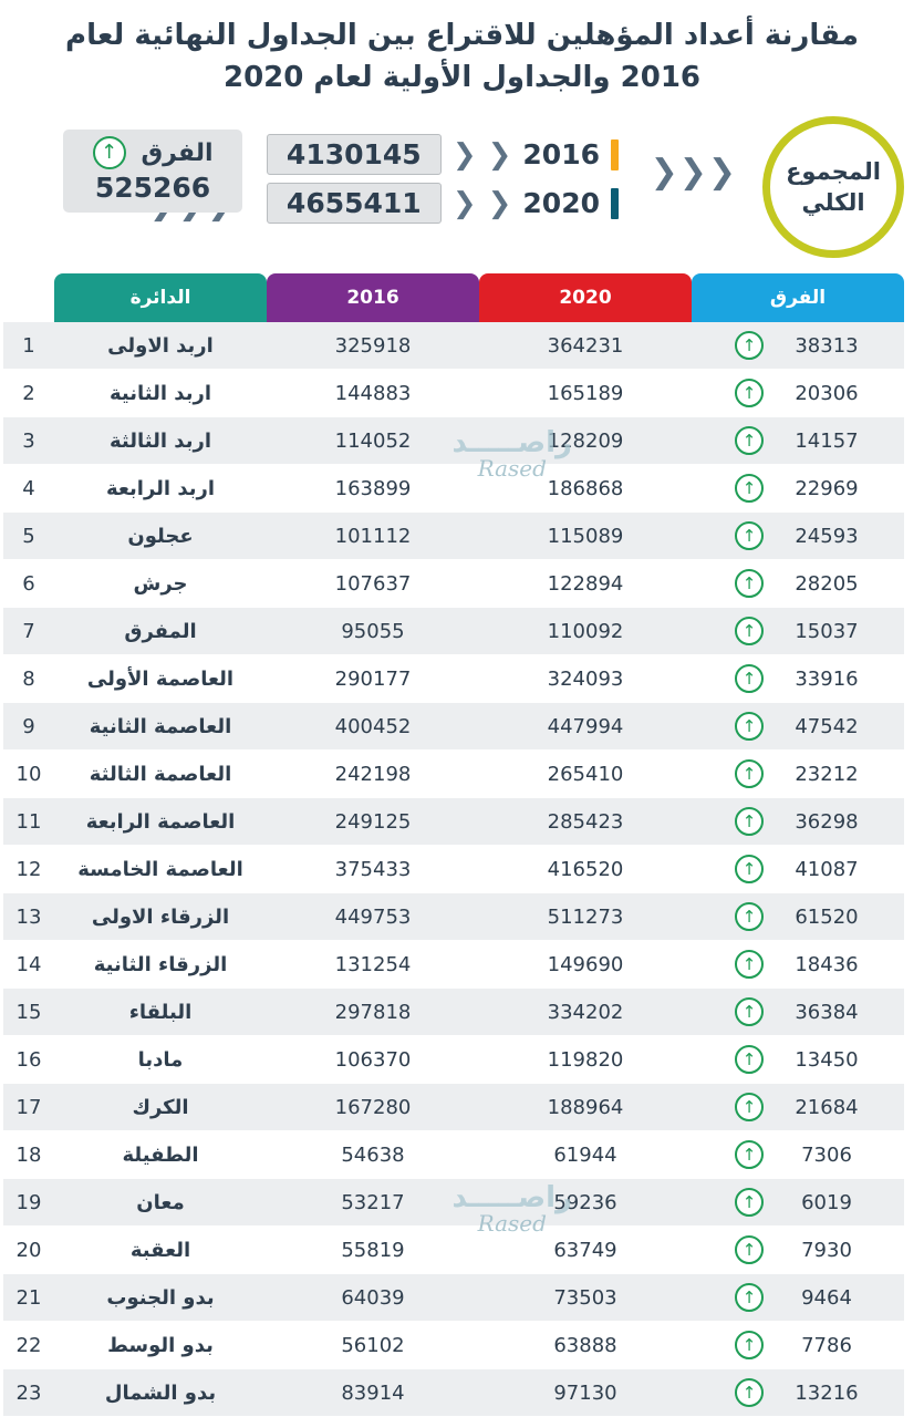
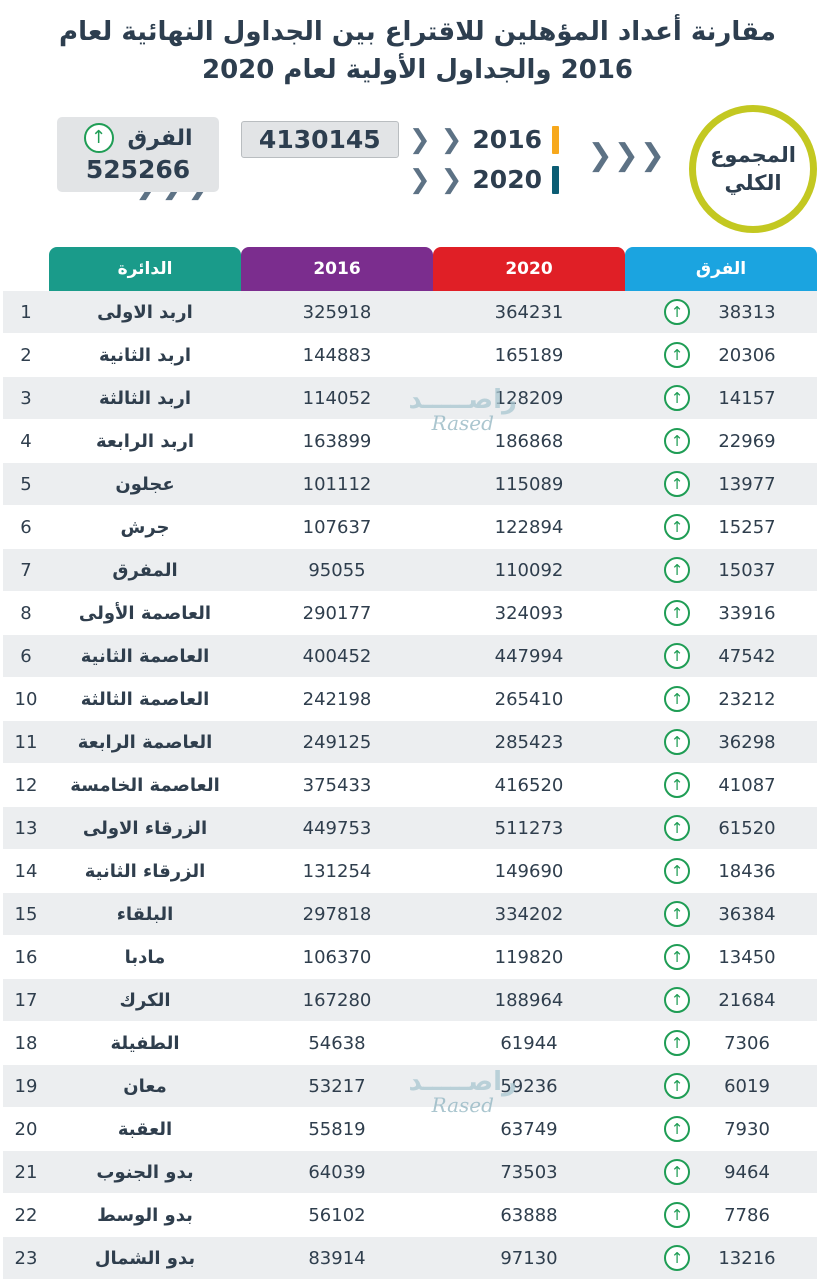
  مقارنة أعداد المؤهلين للاقتراع بين الجداول النهائية لعام
  2016 والجداول الأولية لعام 2020
  المجموع
  الكلي
  2016
  ❮
  ❮
  4130145
  2020
  ❮
  ❮
- 4655411
  ❮
  ❮
  ❮
  الفرق
  ↑
  525266
  راصـــــد
  Rased
  راصـــــد
  Rased
  الفرق	2020	2016	الدائرة
  38313↑	364231	325918	اربد الاولى	1
  20306↑	165189	144883	اربد الثانية	2
  14157↑	128209	114052	اربد الثالثة	3
  22969↑	186868	163899	اربد الرابعة	4
- 24593↑	115089	101112	عجلون	5
+ 13977↑	115089	101112	عجلون	5
- 28205↑	122894	107637	جرش	6
+ 15257↑	122894	107637	جرش	6
  15037↑	110092	95055	المفرق	7
  33916↑	324093	290177	العاصمة الأولى	8
- 47542↑	447994	400452	العاصمة الثانية	9
+ 47542↑	447994	400452	العاصمة الثانية	6
  23212↑	265410	242198	العاصمة الثالثة	10
  36298↑	285423	249125	العاصمة الرابعة	11
  41087↑	416520	375433	العاصمة الخامسة	12
  61520↑	511273	449753	الزرقاء الاولى	13
  18436↑	149690	131254	الزرقاء الثانية	14
  36384↑	334202	297818	البلقاء	15
  13450↑	119820	106370	مادبا	16
  21684↑	188964	167280	الكرك	17
  7306↑	61944	54638	الطفيلة	18
  6019↑	59236	53217	معان	19
  7930↑	63749	55819	العقبة	20
  9464↑	73503	64039	بدو الجنوب	21
  7786↑	63888	56102	بدو الوسط	22
  13216↑	97130	83914	بدو الشمال	23
